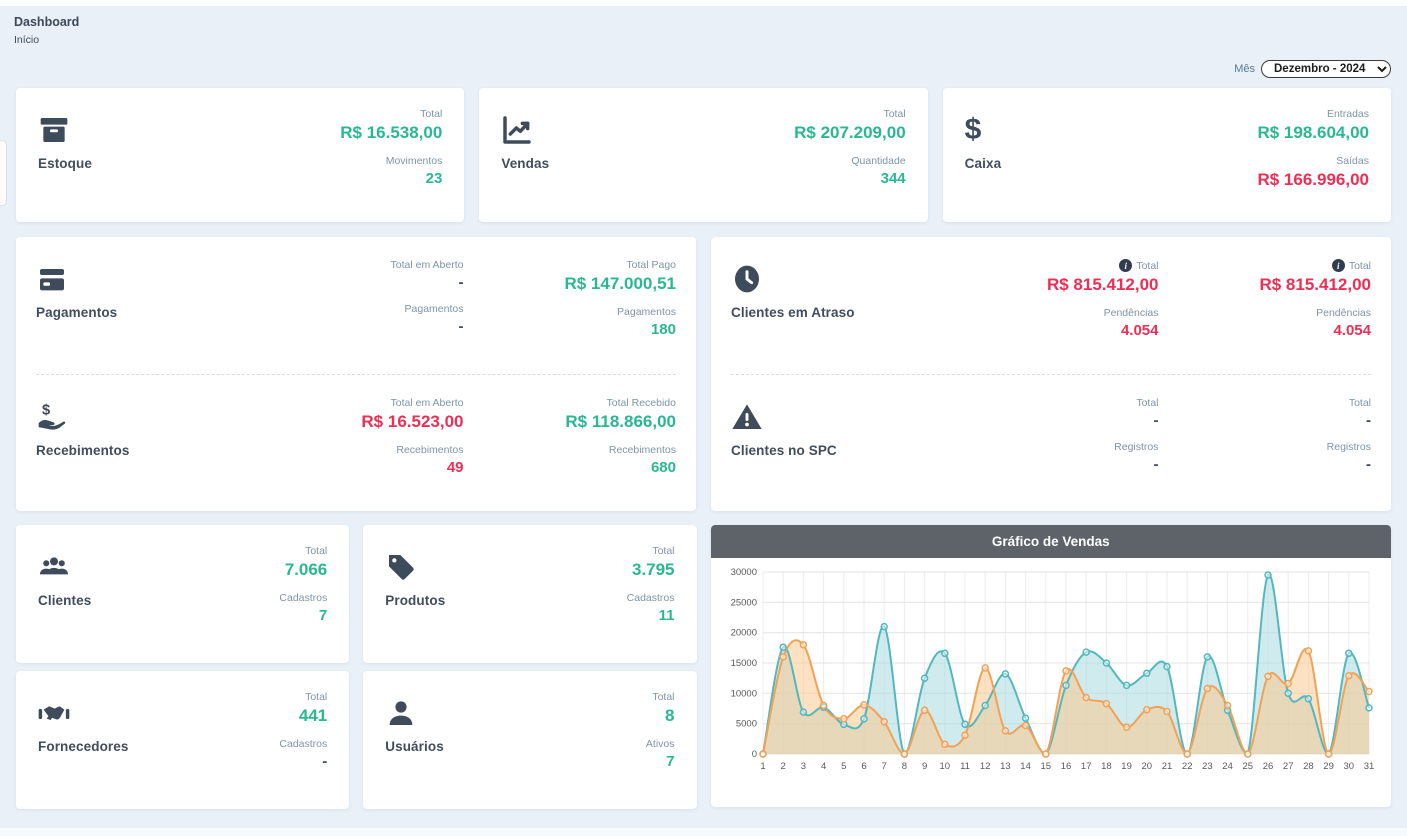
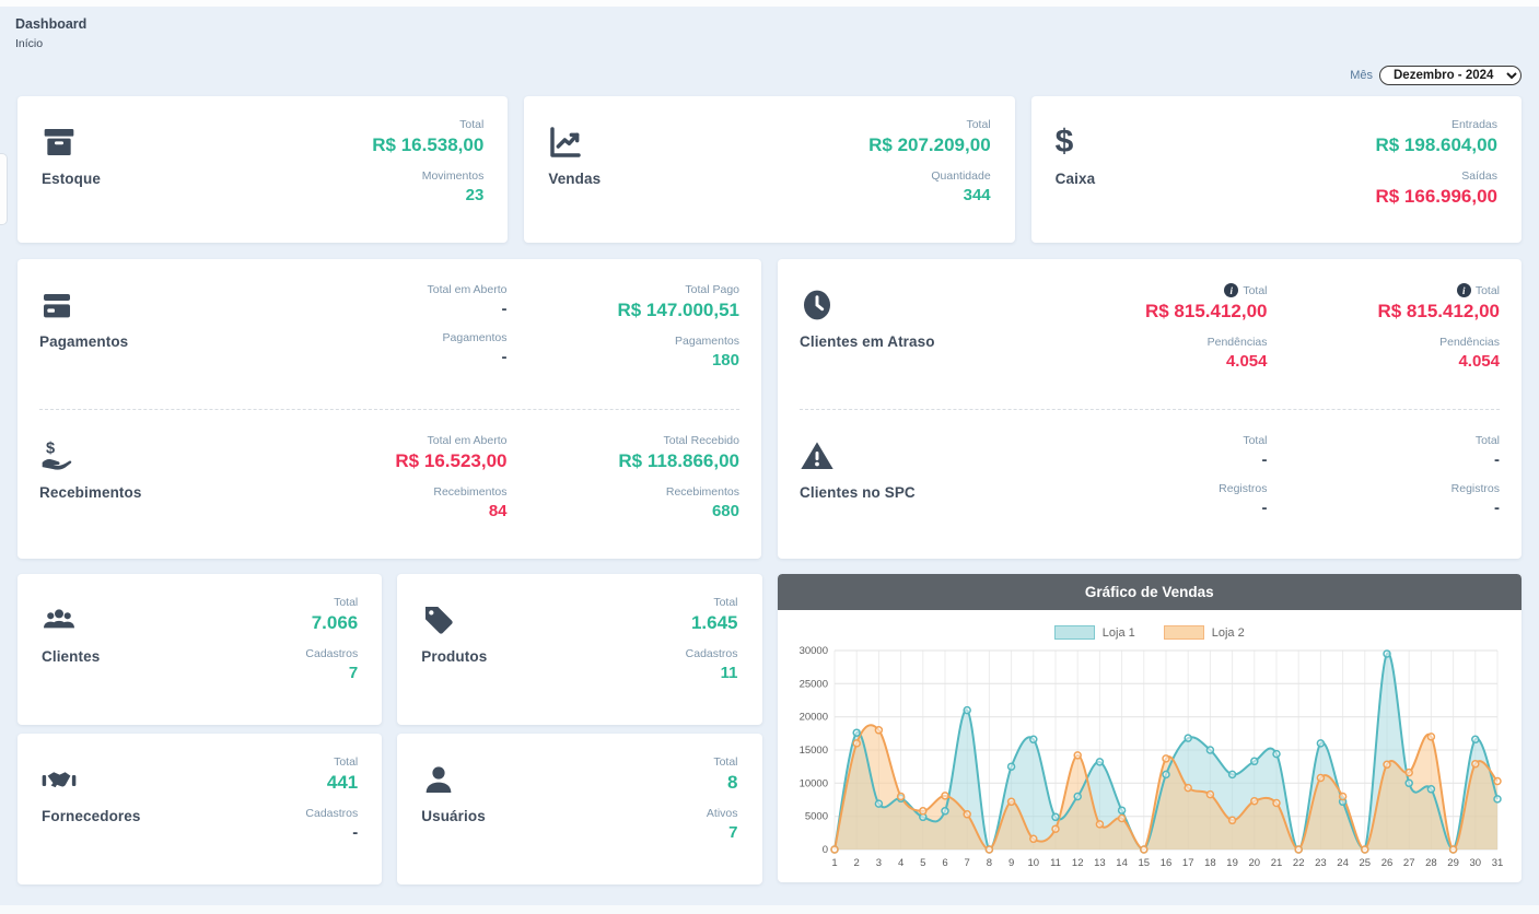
  Dashboard
  Início
  Mês
  Dezembro - 2024
  Estoque
  Total
  R$ 16.538,00
  Movimentos
  23
  Vendas
  Total
  R$ 207.209,00
  Quantidade
  344
  $
  Caixa
  Entradas
  R$ 198.604,00
  Saídas
  R$ 166.996,00
  Pagamentos
  Total em Aberto
  -
  Pagamentos
  -
  Total Pago
  R$ 147.000,51
  Pagamentos
  180
  $
  Recebimentos
  Total em Aberto
  R$ 16.523,00
  Recebimentos
- 49
+ 84
  Total Recebido
  R$ 118.866,00
  Recebimentos
  680
  Clientes em Atraso
  i
  Total
  R$ 815.412,00
  Pendências
  4.054
  i
  Total
  R$ 815.412,00
  Pendências
  4.054
  Clientes no SPC
  Total
  -
  Registros
  -
  Total
  -
  Registros
  -
  Clientes
  Total
  7.066
  Cadastros
  7
  Produtos
  Total
- 3.795
+ 1.645
  Cadastros
  11
  Fornecedores
  Total
  441
  Cadastros
  -
  Usuários
  Total
  8
  Ativos
  7
  Gráfico de Vendas
+ Loja 1
+ Loja 2
  0
  5000
  10000
  15000
  20000
  25000
  30000
  1
  2
  3
  4
  5
  6
  7
  8
  9
  10
  11
  12
  13
  14
  15
  16
  17
  18
  19
  20
  21
  22
  23
  24
  25
  26
  27
  28
  29
  30
  31
